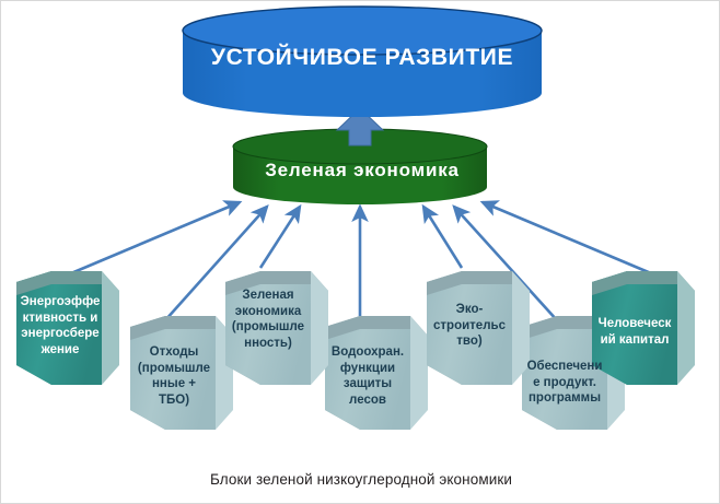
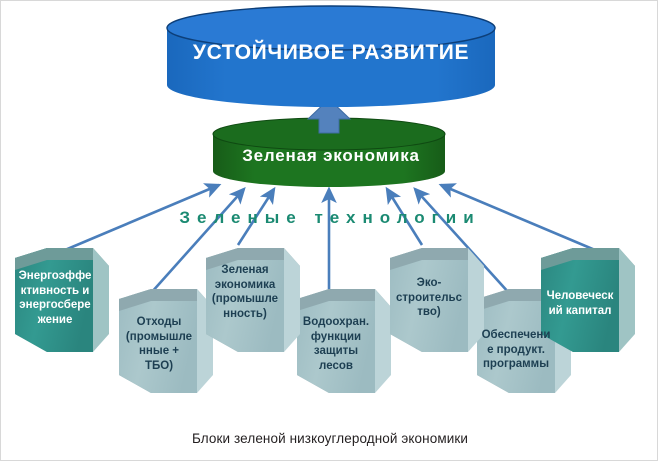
  УСТОЙЧИВОЕ РАЗВИТИЕ
  Зеленая экономика
+ Зеленые технологии
  Энергоэффе
  ктивность и
  энергосбере
  жение
  Отходы
  (промышле
  нные +
  ТБО)
  Зеленая
  экономика
  (промышле
  нность)
  Водоохран.
  функции
  защиты
  лесов
  Эко-
  строительс
  тво)
  Обеспечени
  е продукт.
  программы
  Человеческ
  ий капитал
  Блоки зеленой низкоуглеродной экономики
